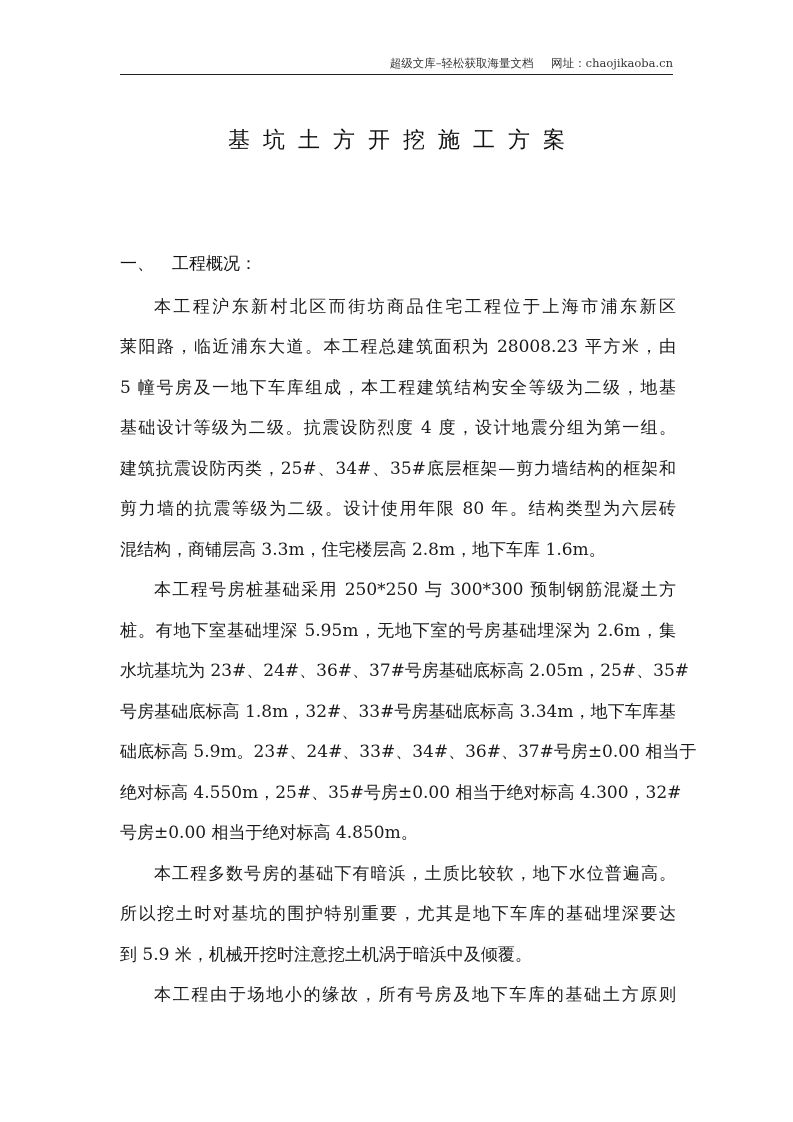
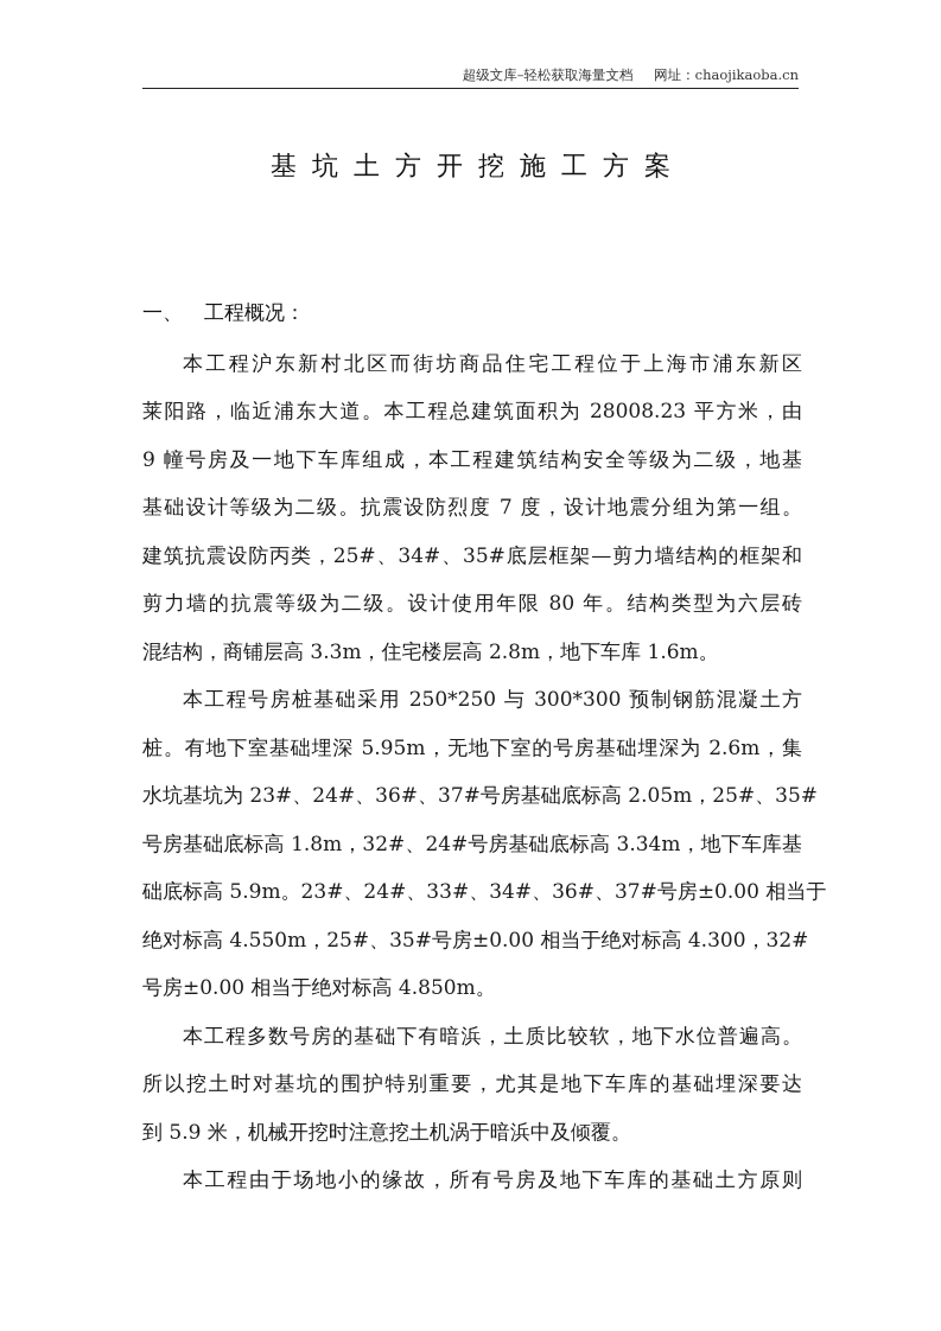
  超级文库–轻松获取海量文档 网址：chaojikaoba.cn
  基坑土方开挖施工方案
  一、 工程概况：
  本工程沪东新村北区而街坊商品住宅工程位于上海市浦东新区
  莱阳路，临近浦东大道。本工程总建筑面积为 28008.23 平方米，由
- 5 幢号房及一地下车库组成，本工程建筑结构安全等级为二级，地基
+ 9 幢号房及一地下车库组成，本工程建筑结构安全等级为二级，地基
- 基础设计等级为二级。抗震设防烈度 4 度，设计地震分组为第一组。
+ 基础设计等级为二级。抗震设防烈度 7 度，设计地震分组为第一组。
  建筑抗震设防丙类，25#、34#、35#底层框架—剪力墙结构的框架和
  剪力墙的抗震等级为二级。设计使用年限 80 年。结构类型为六层砖
  混结构，商铺层高 3.3m，住宅楼层高 2.8m，地下车库 1.6m。
  本工程号房桩基础采用 250*250 与 300*300 预制钢筋混凝土方
  桩。有地下室基础埋深 5.95m，无地下室的号房基础埋深为 2.6m，集
  水坑基坑为 23#、24#、36#、37#号房基础底标高 2.05m，25#、35#
- 号房基础底标高 1.8m，32#、33#号房基础底标高 3.34m，地下车库基
+ 号房基础底标高 1.8m，32#、24#号房基础底标高 3.34m，地下车库基
  础底标高 5.9m。23#、24#、33#、34#、36#、37#号房±0.00 相当于
  绝对标高 4.550m，25#、35#号房±0.00 相当于绝对标高 4.300，32#
  号房±0.00 相当于绝对标高 4.850m。
  本工程多数号房的基础下有暗浜，土质比较软，地下水位普遍高。
  所以挖土时对基坑的围护特别重要，尤其是地下车库的基础埋深要达
  到 5.9 米，机械开挖时注意挖土机涡于暗浜中及倾覆。
  本工程由于场地小的缘故，所有号房及地下车库的基础土方原则
